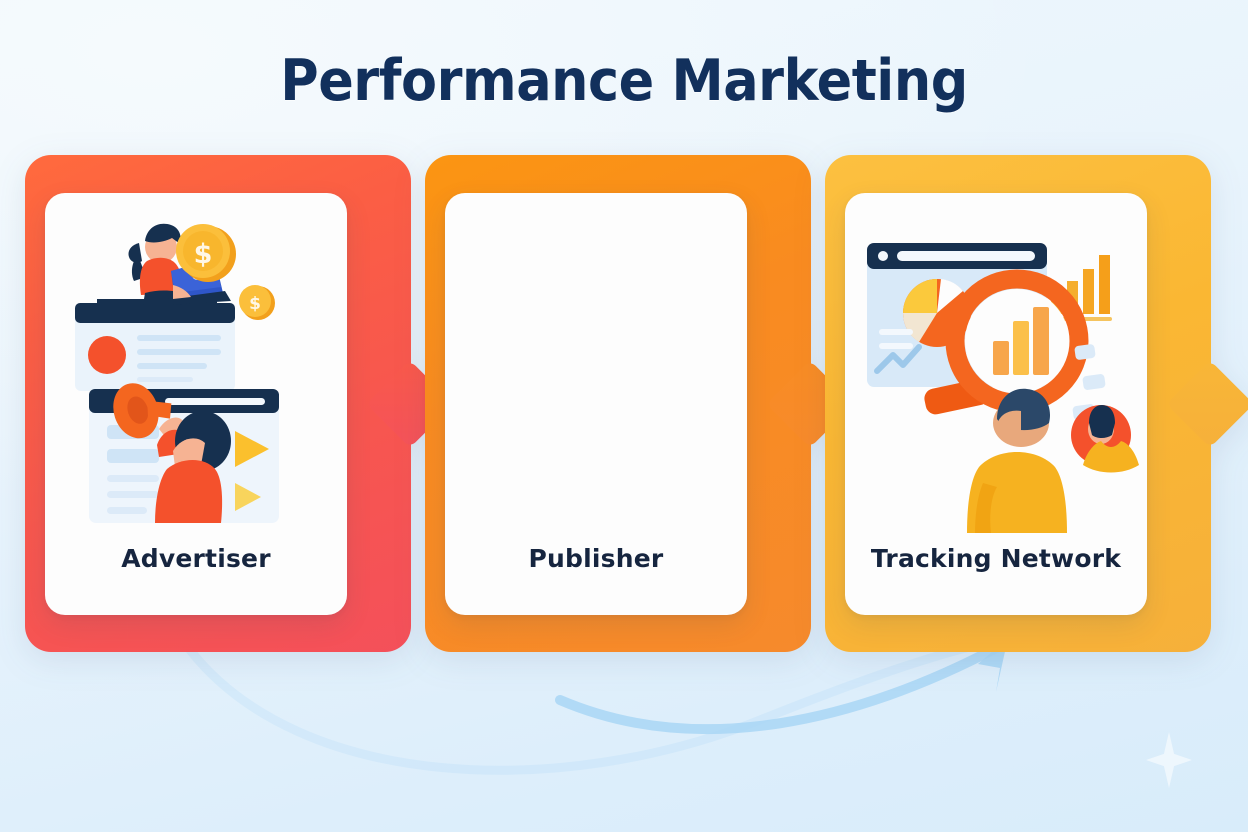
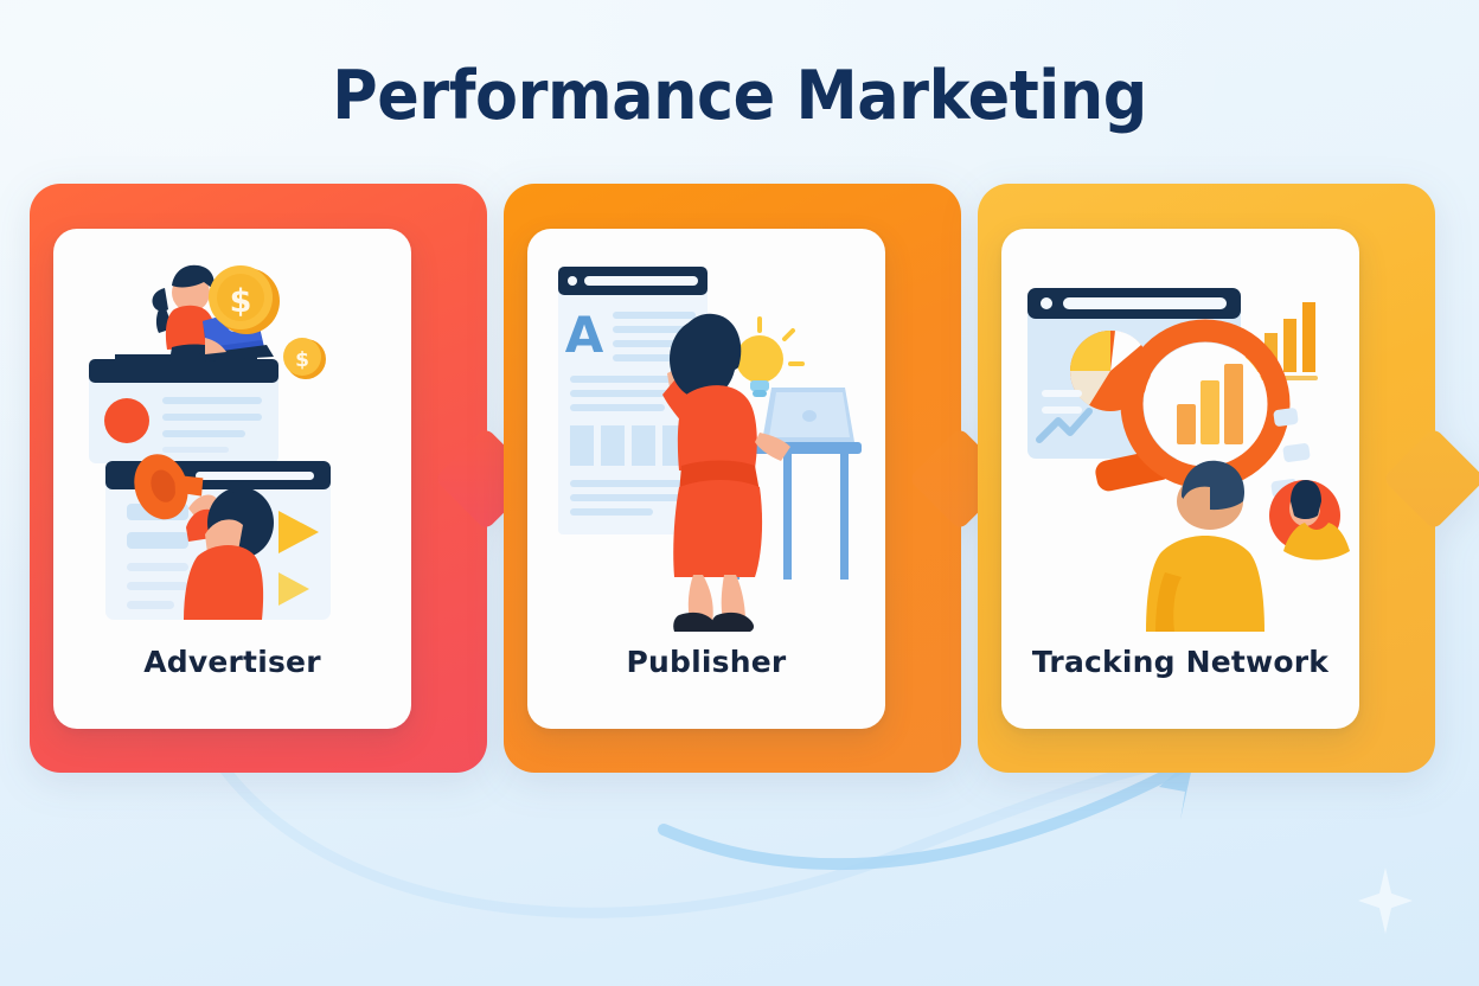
  Performance Marketing
  $
  $
  Advertiser
+ A
  Publisher
  Tracking Network
